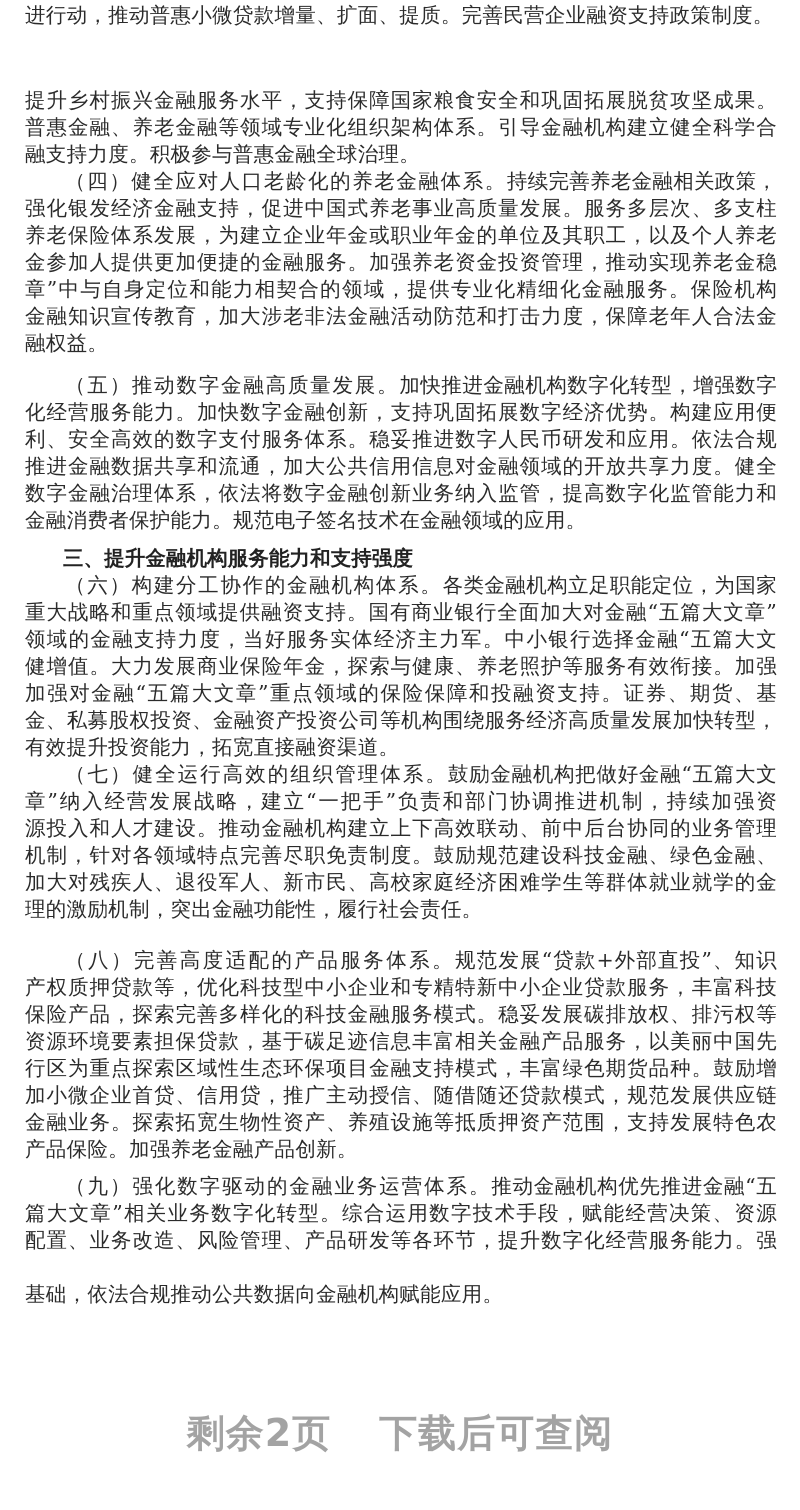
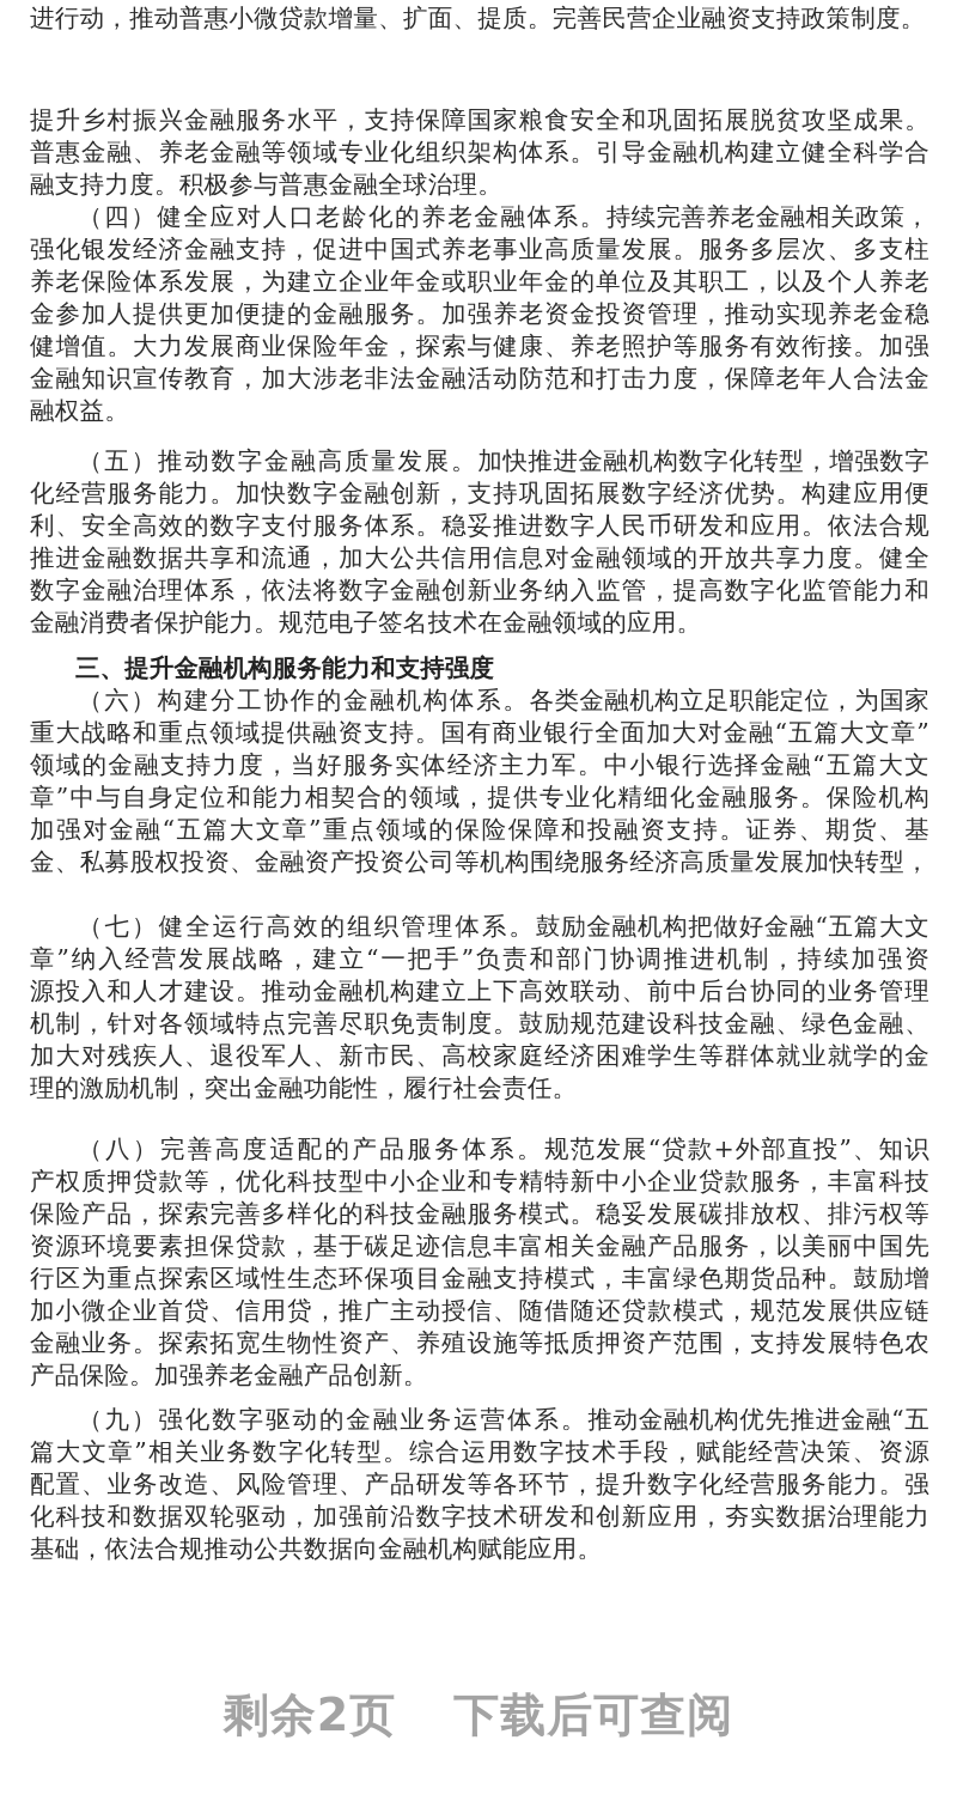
  进行动，推动普惠小微贷款增量、扩面、提质。完善民营企业融资支持政策制度。
  提升乡村振兴金融服务水平，支持保障国家粮食安全和巩固拓展脱贫攻坚成果。
  普惠金融、养老金融等领域专业化组织架构体系。引导金融机构建立健全科学合
  融支持力度。积极参与普惠金融全球治理。
  （四）健全应对人口老龄化的养老金融体系。持续完善养老金融相关政策，
  强化银发经济金融支持，促进中国式养老事业高质量发展。服务多层次、多支柱
  养老保险体系发展，为建立企业年金或职业年金的单位及其职工，以及个人养老
  金参加人提供更加便捷的金融服务。加强养老资金投资管理，推动实现养老金稳
- 章”中与自身定位和能力相契合的领域，提供专业化精细化金融服务。保险机构
+ 健增值。大力发展商业保险年金，探索与健康、养老照护等服务有效衔接。加强
  金融知识宣传教育，加大涉老非法金融活动防范和打击力度，保障老年人合法金
  融权益。
  （五）推动数字金融高质量发展。加快推进金融机构数字化转型，增强数字
  化经营服务能力。加快数字金融创新，支持巩固拓展数字经济优势。构建应用便
  利、安全高效的数字支付服务体系。稳妥推进数字人民币研发和应用。依法合规
  推进金融数据共享和流通，加大公共信用信息对金融领域的开放共享力度。健全
  数字金融治理体系，依法将数字金融创新业务纳入监管，提高数字化监管能力和
  金融消费者保护能力。规范电子签名技术在金融领域的应用。
  三、提升金融机构服务能力和支持强度
  （六）构建分工协作的金融机构体系。各类金融机构立足职能定位，为国家
  重大战略和重点领域提供融资支持。国有商业银行全面加大对金融“五篇大文章”
  领域的金融支持力度，当好服务实体经济主力军。中小银行选择金融“五篇大文
- 健增值。大力发展商业保险年金，探索与健康、养老照护等服务有效衔接。加强
+ 章”中与自身定位和能力相契合的领域，提供专业化精细化金融服务。保险机构
  加强对金融“五篇大文章”重点领域的保险保障和投融资支持。证券、期货、基
  金、私募股权投资、金融资产投资公司等机构围绕服务经济高质量发展加快转型，
- 有效提升投资能力，拓宽直接融资渠道。
  （七）健全运行高效的组织管理体系。鼓励金融机构把做好金融“五篇大文
  章”纳入经营发展战略，建立“一把手”负责和部门协调推进机制，持续加强资
  源投入和人才建设。推动金融机构建立上下高效联动、前中后台协同的业务管理
  机制，针对各领域特点完善尽职免责制度。鼓励规范建设科技金融、绿色金融、
  加大对残疾人、退役军人、新市民、高校家庭经济困难学生等群体就业就学的金
  理的激励机制，突出金融功能性，履行社会责任。
  （八）完善高度适配的产品服务体系。规范发展“贷款+外部直投”、知识
  产权质押贷款等，优化科技型中小企业和专精特新中小企业贷款服务，丰富科技
  保险产品，探索完善多样化的科技金融服务模式。稳妥发展碳排放权、排污权等
  资源环境要素担保贷款，基于碳足迹信息丰富相关金融产品服务，以美丽中国先
  行区为重点探索区域性生态环保项目金融支持模式，丰富绿色期货品种。鼓励增
  加小微企业首贷、信用贷，推广主动授信、随借随还贷款模式，规范发展供应链
  金融业务。探索拓宽生物性资产、养殖设施等抵质押资产范围，支持发展特色农
  产品保险。加强养老金融产品创新。
  （九）强化数字驱动的金融业务运营体系。推动金融机构优先推进金融“五
  篇大文章”相关业务数字化转型。综合运用数字技术手段，赋能经营决策、资源
  配置、业务改造、风险管理、产品研发等各环节，提升数字化经营服务能力。强
+ 化科技和数据双轮驱动，加强前沿数字技术研发和创新应用，夯实数据治理能力
  基础，依法合规推动公共数据向金融机构赋能应用。
  剩余2页 下载后可查阅
